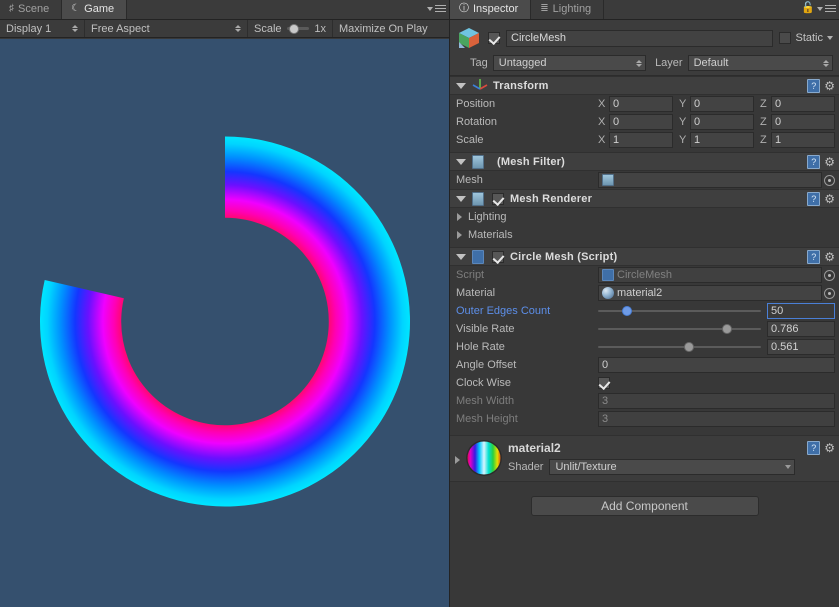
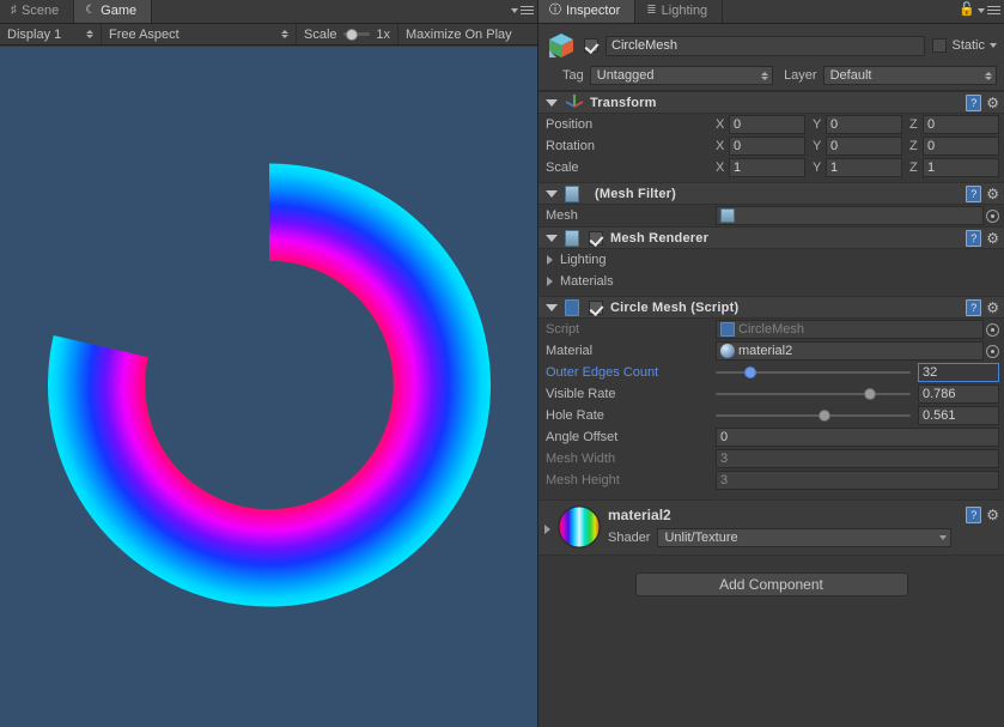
  ♯
  Scene
  ☾
  Game
  Display 1
  Free Aspect
  Scale
  1x
  Maximize On Play
  ⓘ
  Inspector
  ≣
  Lighting
  🔓
  CircleMesh
  Static
  Tag
  Untagged
  Layer
  Default
  Transform
  ?
  ⚙
  Position
  X
  0
  Y
  0
  Z
  0
  Rotation
  X
  0
  Y
  0
  Z
  0
  Scale
  X
  1
  Y
  1
  Z
  1
  (Mesh Filter)
  ?
  ⚙
  Mesh
  Mesh Renderer
  ?
  ⚙
  Lighting
  Materials
  Circle Mesh (Script)
  ?
  ⚙
  Script
  CircleMesh
  Material
  material2
  Outer Edges Count
- 50
+ 32
  Visible Rate
  0.786
  Hole Rate
  0.561
  Angle Offset
  0
- Clock Wise
  Mesh Width
  3
  Mesh Height
  3
  material2
  Shader
  Unlit/Texture
  ?
  ⚙
  Add Component
